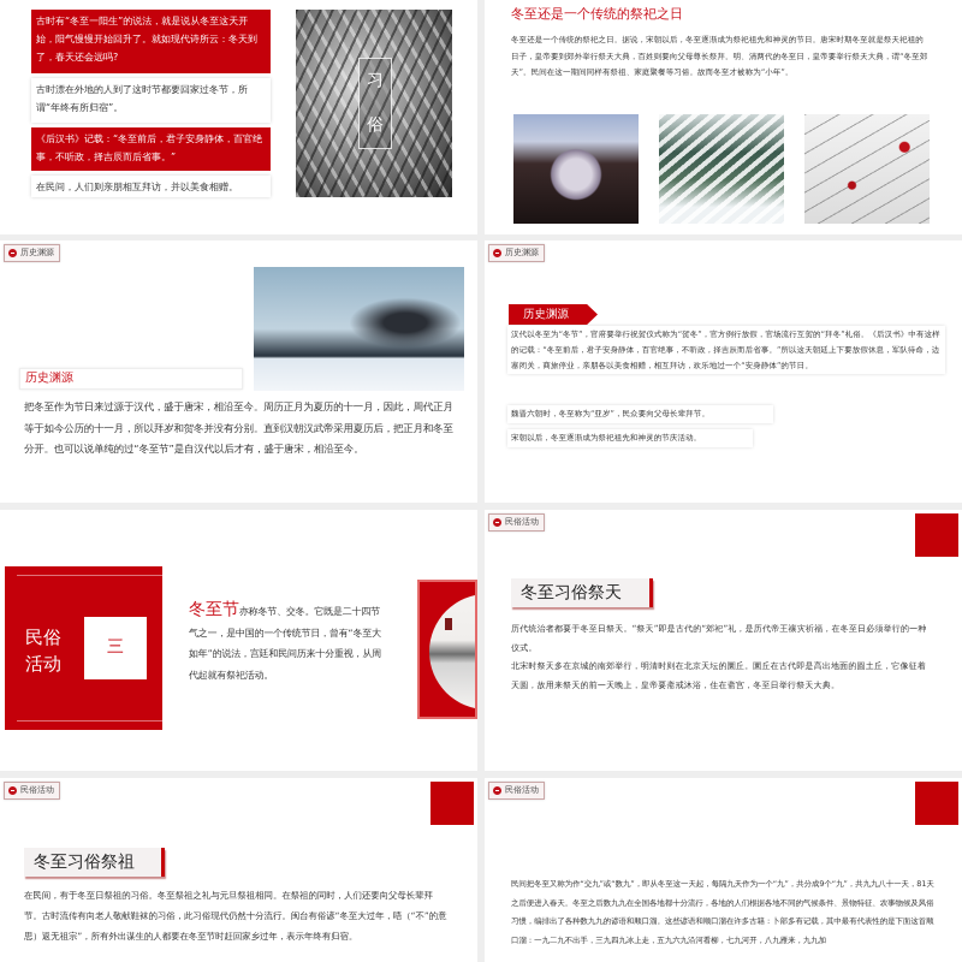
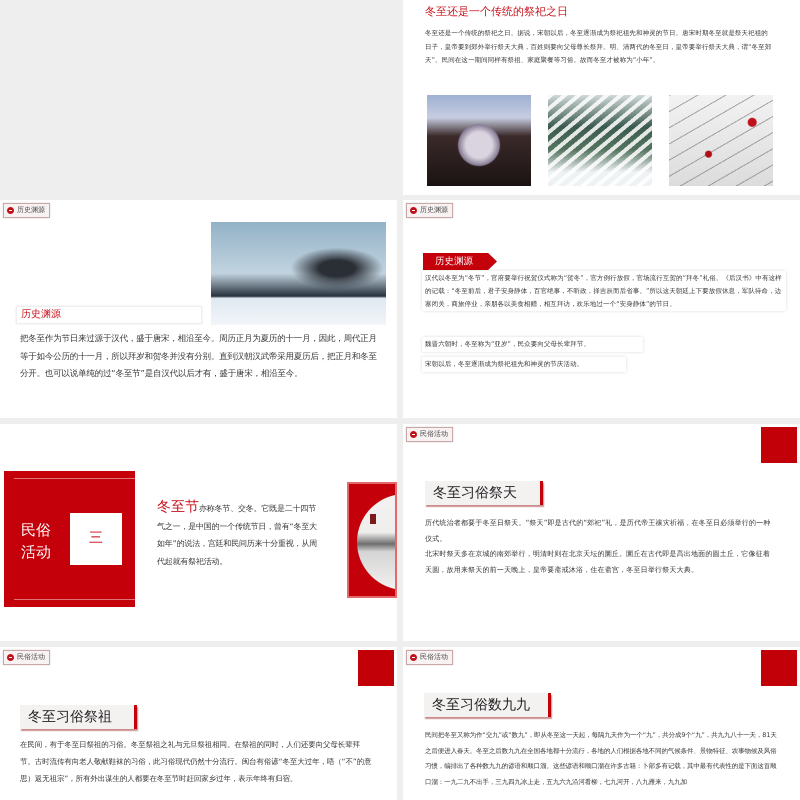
- 古时有“冬至一阳生”的说法，就是说从冬至这天开始，阳气慢慢开始回升了。就如现代诗所云：冬天到了，春天还会远吗?
- 古时漂在外地的人到了这时节都要回家过冬节，所谓“年终有所归宿”。
- 《后汉书》记载：“冬至前后，君子安身静体，百官绝事，不听政，择吉辰而后省事。”
- 在民间，人们则亲朋相互拜访，并以美食相赠。
- 习
- 俗
  冬至还是一个传统的祭祀之日
  冬至还是一个传统的祭祀之日。据说，宋朝以后，冬至逐渐成为祭祀祖先和神灵的节日。唐宋时期冬至就是祭天祀祖的日子，皇帝要到郊外举行祭天大典，百姓则要向父母尊长祭拜。明、清两代的冬至日，皇帝要举行祭天大典，谓“冬至郊天”。民间在这一期间同样有祭祖、家庭聚餐等习俗。故而冬至才被称为“小年”。
  历史渊源
  历史渊源
  把冬至作为节日来过源于汉代，盛于唐宋，相沿至今。周历正月为夏历的十一月，因此，周代正月等于如今公历的十一月，所以拜岁和贺冬并没有分别。直到汉朝汉武帝采用夏历后，把正月和冬至分开。也可以说单纯的过“冬至节”是自汉代以后才有，盛于唐宋，相沿至今。
  历史渊源
  历史渊源
  汉代以冬至为“冬节”，官府要举行祝贺仪式称为“贺冬”，官方例行放假，官场流行互贺的“拜冬”礼俗。《后汉书》中有这样的记载：“冬至前后，君子安身静体，百官绝事，不听政，择吉辰而后省事。”所以这天朝廷上下要放假休息，军队待命，边塞闭关，商旅停业，亲朋各以美食相赠，相互拜访，欢乐地过一个“安身静体”的节日。
  魏晋六朝时，冬至称为“亚岁”，民众要向父母长辈拜节。
  宋朝以后，冬至逐渐成为祭祀祖先和神灵的节庆活动。
  民俗活动
  三
  冬至节亦称冬节、交冬。它既是二十四节气之一，是中国的一个传统节日，曾有“冬至大如年”的说法，宫廷和民间历来十分重视，从周代起就有祭祀活动。
  民俗活动
  冬至习俗祭天
  历代统治者都要于冬至日祭天。“祭天”即是古代的“郊祀”礼，是历代帝王禳灾祈福，在冬至日必须举行的一种仪式。
  北宋时祭天多在京城的南郊举行，明清时则在北京天坛的圜丘。圜丘在古代即是高出地面的圆土丘，它像征着天圆，故用来祭天的前一天晚上，皇帝要斋戒沐浴，住在斋宫，冬至日举行祭天大典。
  民俗活动
  冬至习俗祭祖
  在民间，有于冬至日祭祖的习俗。冬至祭祖之礼与元旦祭祖相同。在祭祖的同时，人们还要向父母长辈拜节。古时流传有向老人敬献鞋袜的习俗，此习俗现代仍然十分流行。闽台有俗谚“冬至大过年，唔（“不”的意思）返无祖宗”，所有外出谋生的人都要在冬至节时赶回家乡过年，表示年终有归宿。
  民俗活动
+ 冬至习俗数九九
  民间把冬至又称为作“交九”或“数九”，即从冬至这一天起，每隔九天作为一个“九”，共分成9个“九”，共九九八十一天，81天之后便进入春天。冬至之后数九九在全国各地都十分流行，各地的人们根据各地不同的气候条件、景物特征、农事物候及风俗习惯，编排出了各种数九九的谚语和顺口溜。这些谚语和顺口溜在许多古籍：卜部多有记载，其中最有代表性的是下面这首顺口溜：一九二九不出手，三九四九冰上走，五九六九沿河看柳，七九河开，八九雁来，九九加
